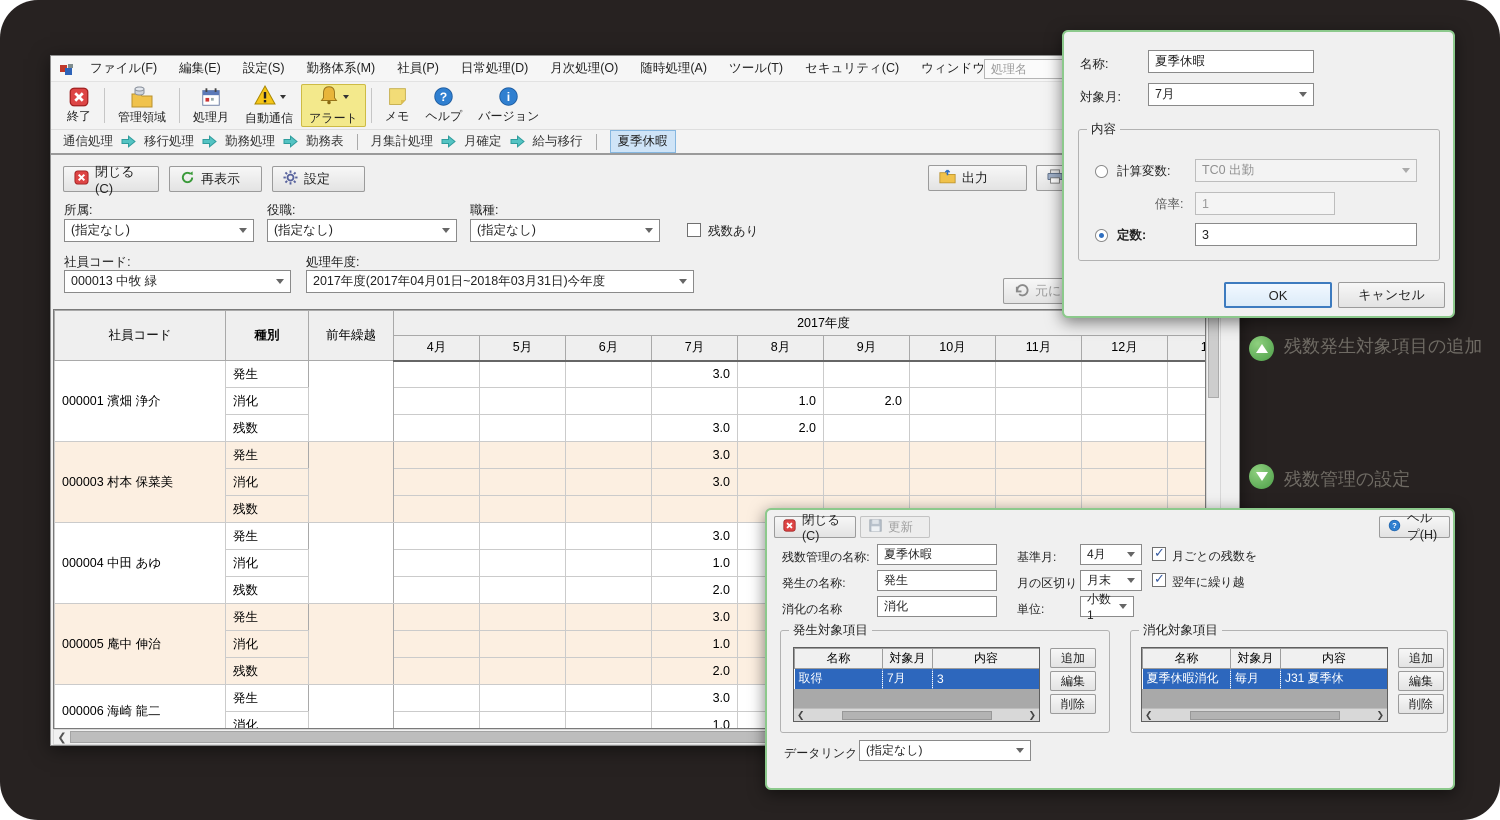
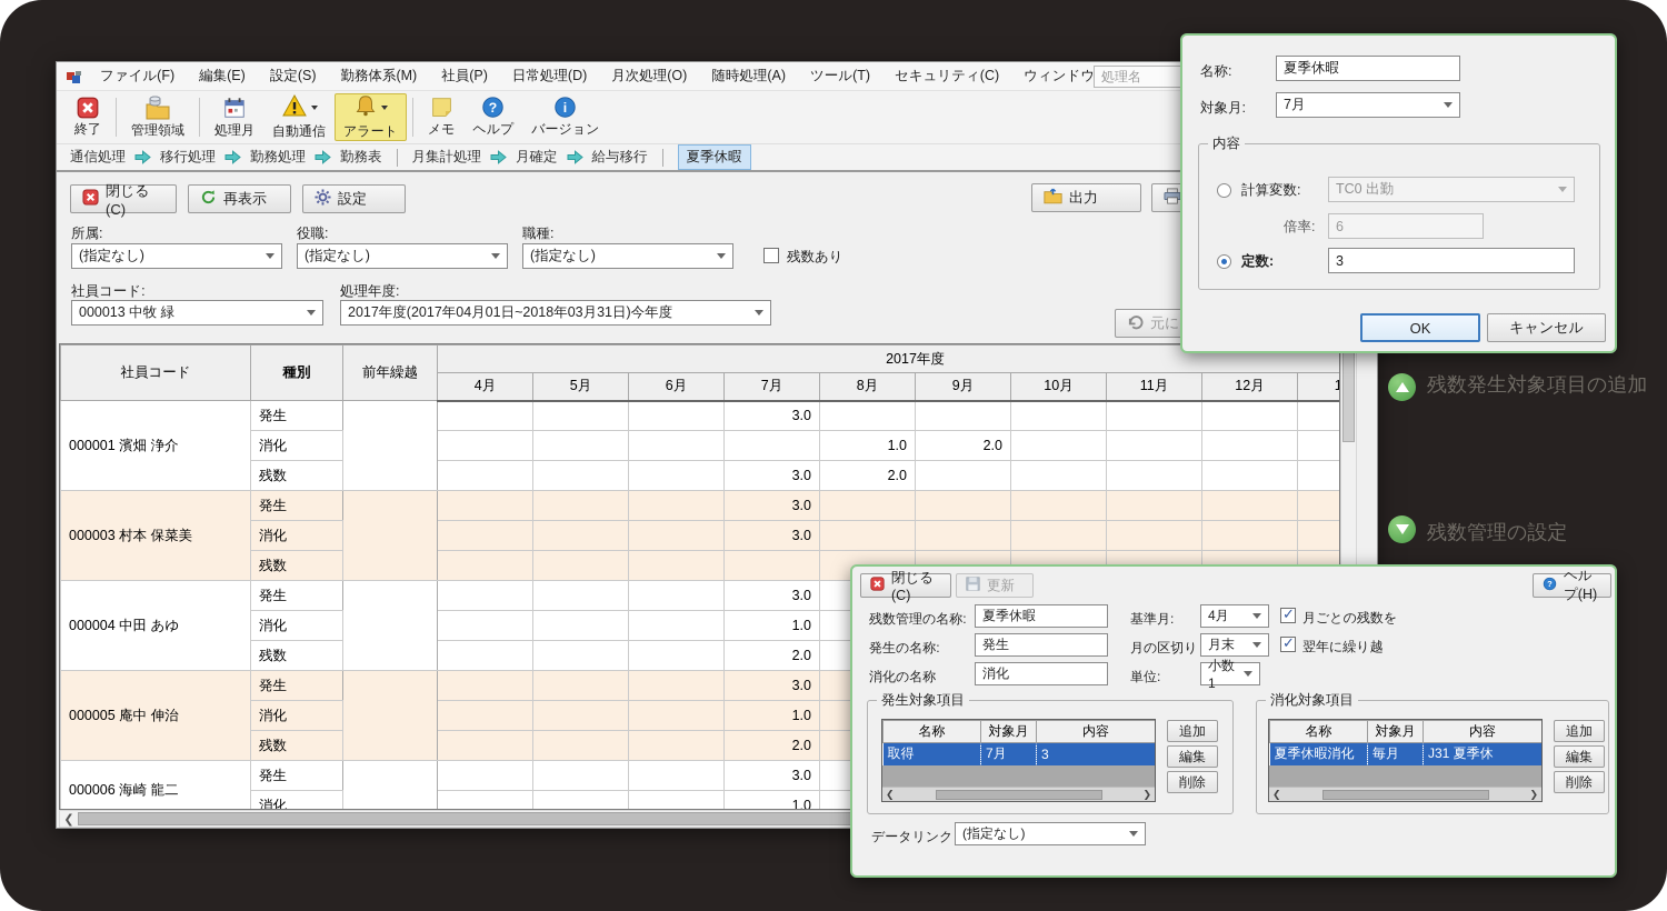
  ファイル(F)
  編集(E)
  設定(S)
  勤務体系(M)
  社員(P)
  日常処理(D)
  月次処理(O)
  随時処理(A)
  ツール(T)
  セキュリティ(C)
  処理名
  終了
  管理領域
  処理月
  自動通信
  アラート
  メモ
  ?
  ヘルプ
  i
  バージョン
  通信処理
  移行処理
  勤務処理
  勤務表
  月集計処理
  月確定
  給与移行
  夏季休暇
  閉じる(C)
  再表示
  設定
  出力
  元に
  所属:
  (指定なし)
  役職:
  (指定なし)
  職種:
  (指定なし)
  残数あり
  社員コード:
  000013 中牧 緑
  処理年度:
  2017年度(2017年04月01日~2018年03月31日)今年度
  社員コード	種別	前年繰越	2017年度
  4月	5月	6月	7月	8月	9月	10月	11月	12月	1
  000001 濱畑 浄介	発生					3.0
  消化					1.0	2.0
  残数				3.0	2.0
  000003 村本 保菜美	発生					3.0
  消化				3.0
  残数
  000004 中田 あゆ	発生					3.0
  消化				1.0
  残数				2.0
  000005 庵中 伸治	発生					3.0
  消化				1.0
  残数				2.0
  000006 海崎 龍二	発生					3.0
  消化				1.0
  ❮
  名称:
  夏季休暇
  対象月:
  7月
  内容
  計算変数:
  TC0 出勤
  倍率:
- 1
+ 6
  定数:
  3
  OK
  キャンセル
  閉じる(C)
  更新
  ?
  ヘルプ(H)
  残数管理の名称:
  夏季休暇
  基準月:
  4月
  月ごとの残数を
  発生の名称:
  発生
  月の区切り
  月末
  翌年に繰り越
  消化の名称
  消化
  単位:
  小数1
  発生対象項目
  名称	対象月	内容
  取得	7月	3
  ❮
  ❯
  追加
  編集
  削除
  消化対象項目
  名称	対象月	内容
  夏季休暇消化	毎月	J31 夏季休
  ❮
  ❯
  追加
  編集
  削除
  データリンク
  (指定なし)
  残数発生対象項目の追加
  残数管理の設定
